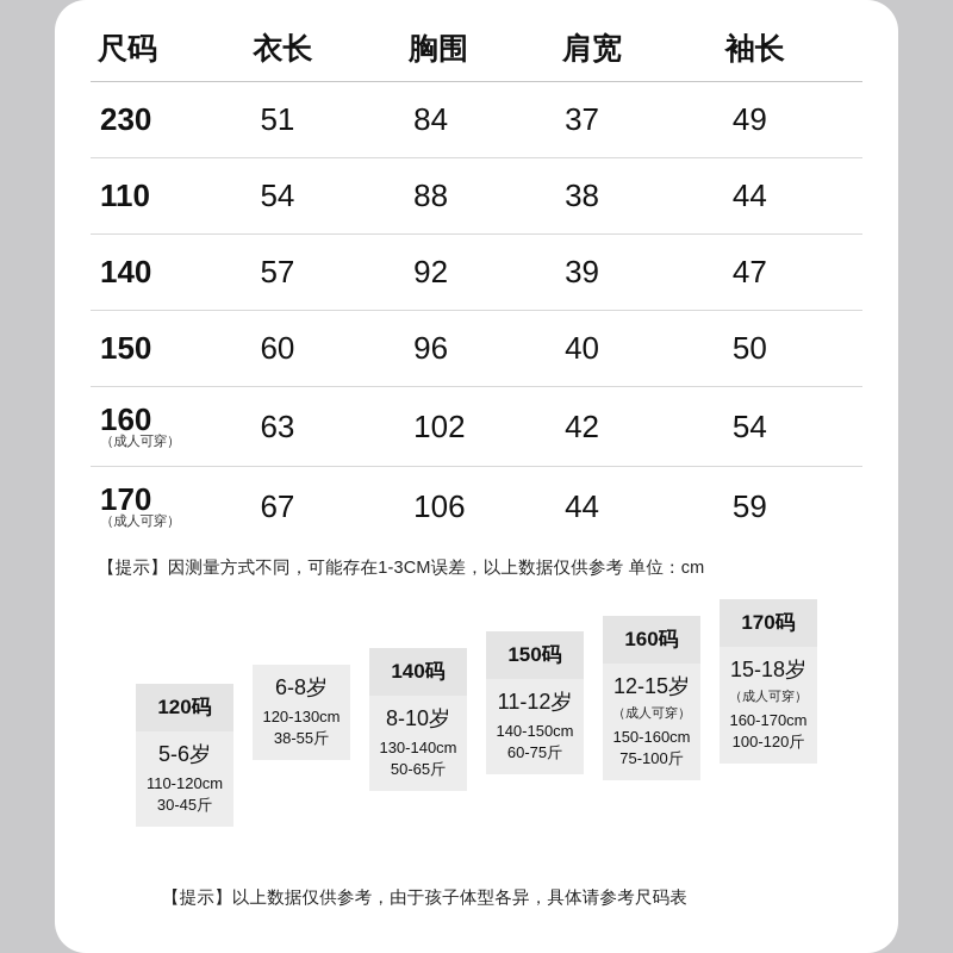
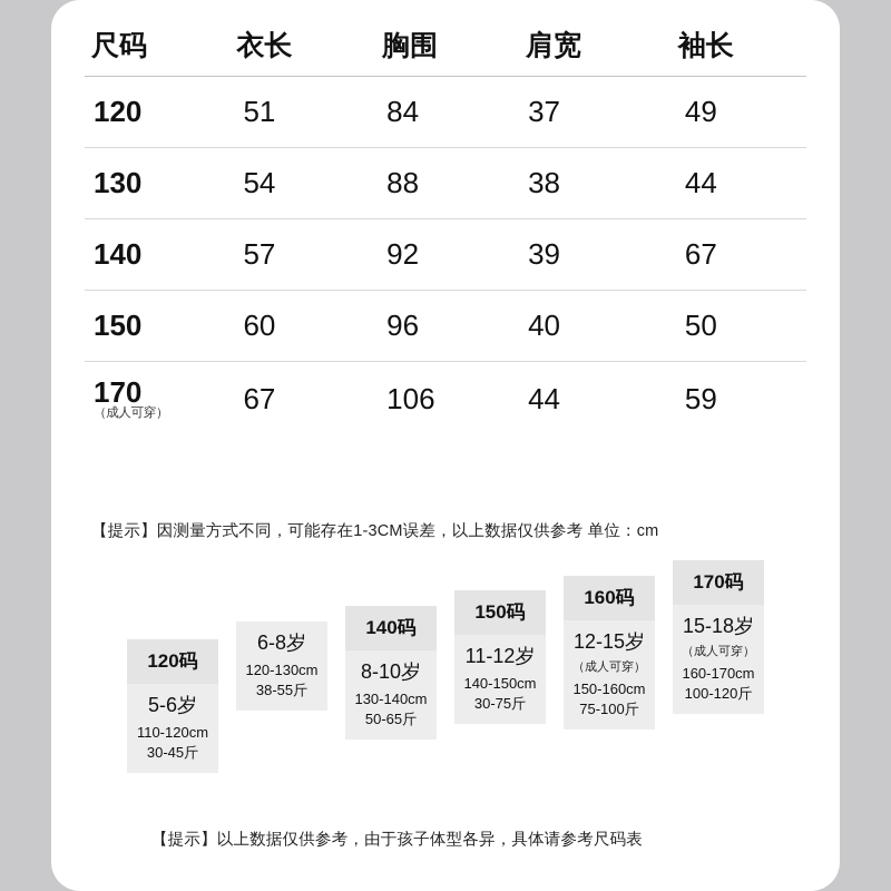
  尺码	衣长	胸围	肩宽	袖长
- 230	51	84	37	49
+ 120	51	84	37	49
- 110	54	88	38	44
+ 130	54	88	38	44
- 140	57	92	39	47
+ 140	57	92	39	67
  150	60	96	40	50
- 160 （成人可穿）	63	102	42	54
  170 （成人可穿）	67	106	44	59
  【提示】因测量方式不同，可能存在1-3CM误差，以上数据仅供参考 单位：cm
  120码
  5-6岁
  110-120cm
  30-45斤
  6-8岁
  120-130cm
  38-55斤
  140码
  8-10岁
  130-140cm
  50-65斤
  150码
  11-12岁
  140-150cm
- 60-75斤
+ 30-75斤
  160码
  12-15岁
  （成人可穿）
  150-160cm
  75-100斤
  170码
  15-18岁
  （成人可穿）
  160-170cm
  100-120斤
  【提示】以上数据仅供参考，由于孩子体型各异，具体请参考尺码表
